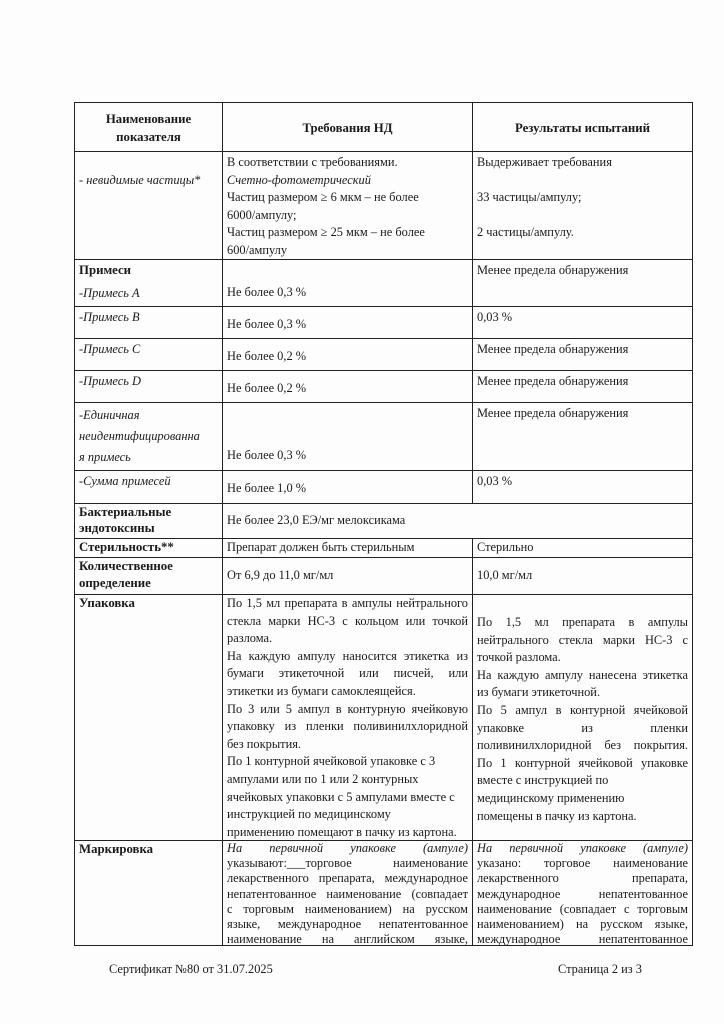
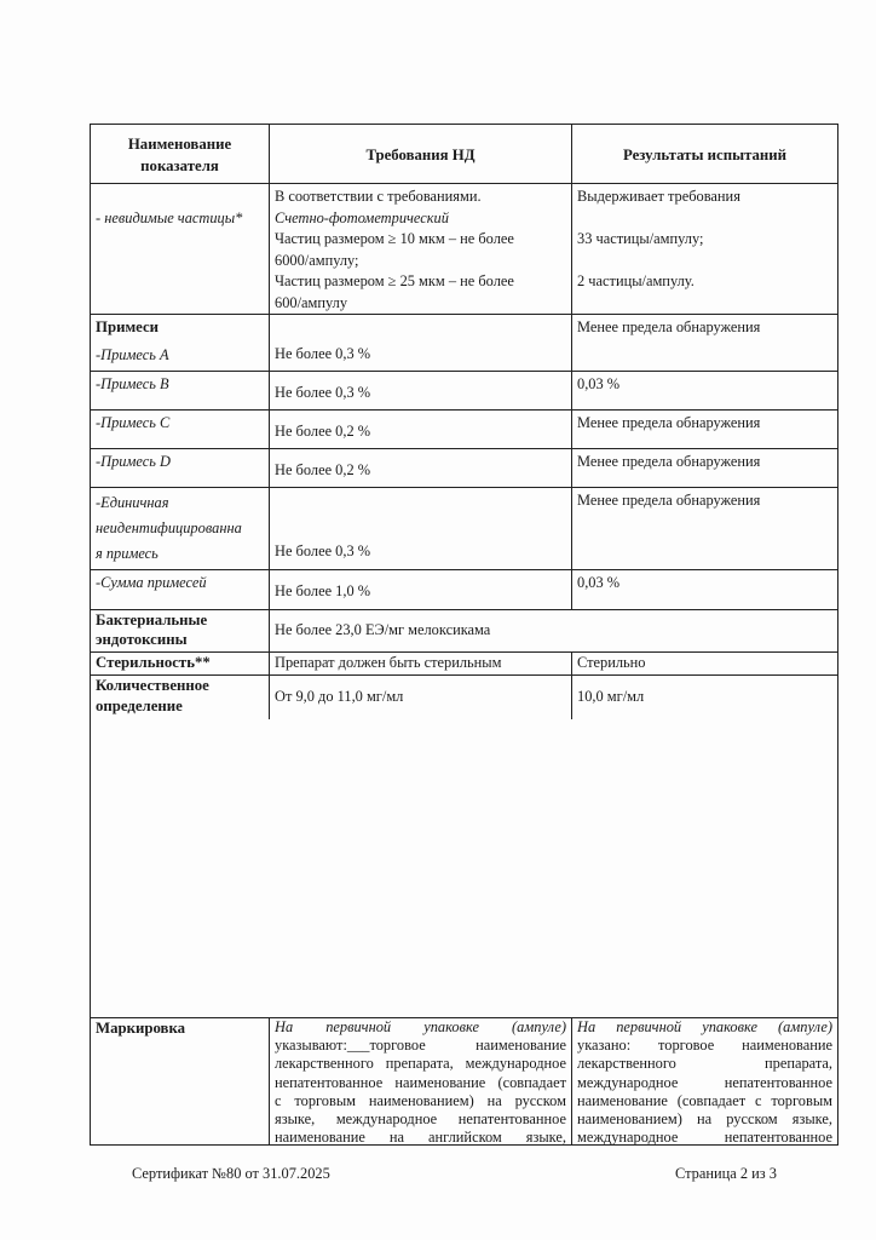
  Наименование показателя
  Требования НД
  Результаты испытаний
  - невидимые частицы*
  В соответствии с требованиями.
  Счетно-фотометрический
- Частиц размером ≥ 6 мкм – не более
+ Частиц размером ≥ 10 мкм – не более
  6000/ампулу;
  Частиц размером ≥ 25 мкм – не более
  600/ампулу
  Выдерживает требования
  33 частицы/ампулу;
  2 частицы/ампулу.
  Примеси
  -Примесь A
  Не более 0,3 %
  Менее предела обнаружения
  -Примесь B
  Не более 0,3 %
  0,03 %
  -Примесь C
  Не более 0,2 %
  Менее предела обнаружения
  -Примесь D
  Не более 0,2 %
  Менее предела обнаружения
  -Единичная
  неидентифицированна
  я примесь
  Не более 0,3 %
  Менее предела обнаружения
  -Сумма примесей
  Не более 1,0 %
  0,03 %
  Бактериальные
  эндотоксины
  Не более 23,0 ЕЭ/мг мелоксикама
  Стерильность**
  Препарат должен быть стерильным
  Стерильно
  Количественное
  определение
- От 6,9 до 11,0 мг/мл
+ От 9,0 до 11,0 мг/мл
  10,0 мг/мл
- Упаковка
- По 1,5 мл препарата в ампулы нейтрального
- стекла марки НС-3 с кольцом или точкой
- разлома.
- На каждую ампулу наносится этикетка из
- бумаги этикеточной или писчей, или
- этикетки из бумаги самоклеящейся.
- По 3 или 5 ампул в контурную ячейковую
- упаковку из пленки поливинилхлоридной
- без покрытия.
- По 1 контурной ячейковой упаковке с 3
- ампулами или по 1 или 2 контурных
- ячейковых упаковки с 5 ампулами вместе с
- инструкцией по медицинскому
- применению помещают в пачку из картона.
- По 1,5 мл препарата в ампулы
- нейтрального стекла марки НС-3 с
- точкой разлома.
- На каждую ампулу нанесена этикетка
- из бумаги этикеточной.
- По 5 ампул в контурной ячейковой
- упаковке из пленки
- поливинилхлоридной без покрытия.
- По 1 контурной ячейковой упаковке
- вместе с инструкцией по
- медицинскому применению
- помещены в пачку из картона.
  Маркировка
  На первичной упаковке (ампуле)
  указывают:___торговое наименование
  лекарственного препарата, международное
  непатентованное наименование (совпадает
  с торговым наименованием) на русском
  языке, международное непатентованное
  наименование на английском языке,
  На первичной упаковке (ампуле)
  указано: торговое наименование
  лекарственного препарата,
  международное непатентованное
  наименование (совпадает с торговым
  наименованием) на русском языке,
  международное непатентованное
  Сертификат №80 от 31.07.2025
  Страница 2 из 3
